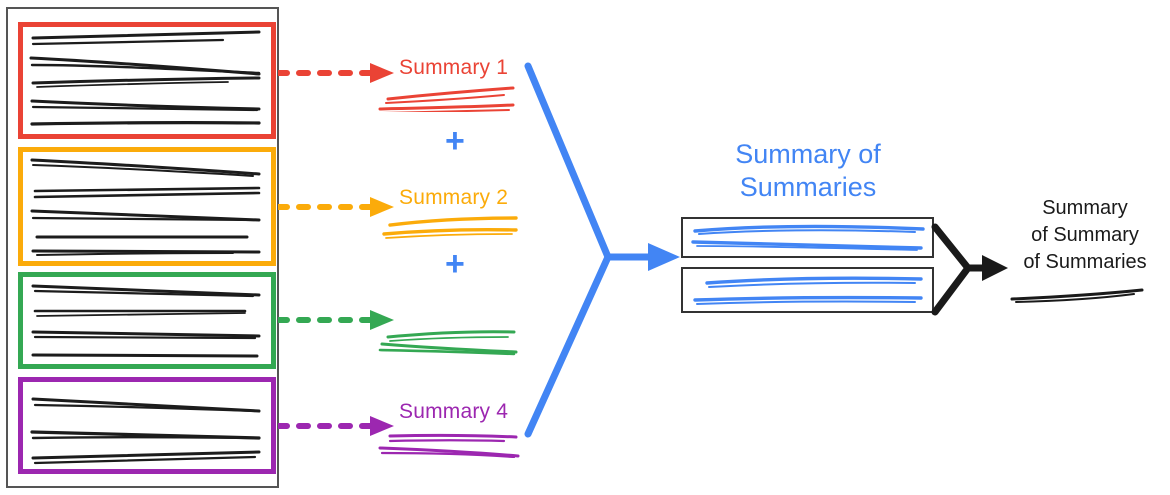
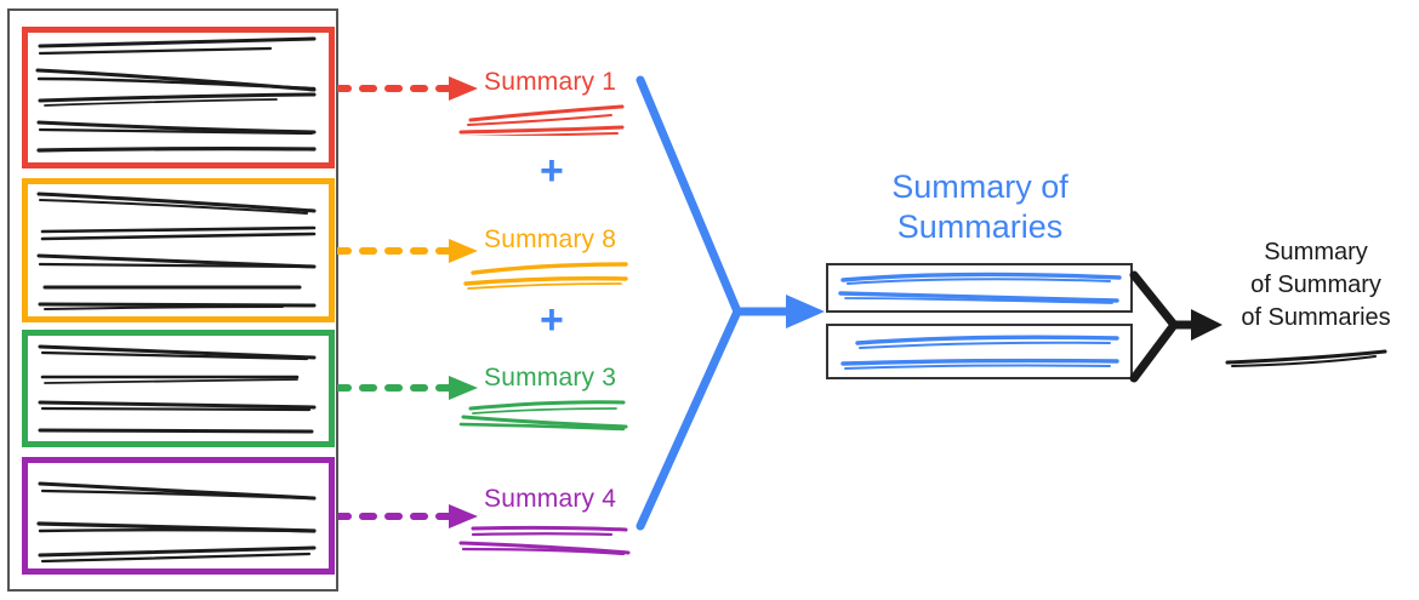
  Summary 1
- Summary 2
+ Summary 8
+ Summary 3
  Summary 4
  +
  +
  Summary of
  Summaries
  Summary
  of Summary
  of Summaries
